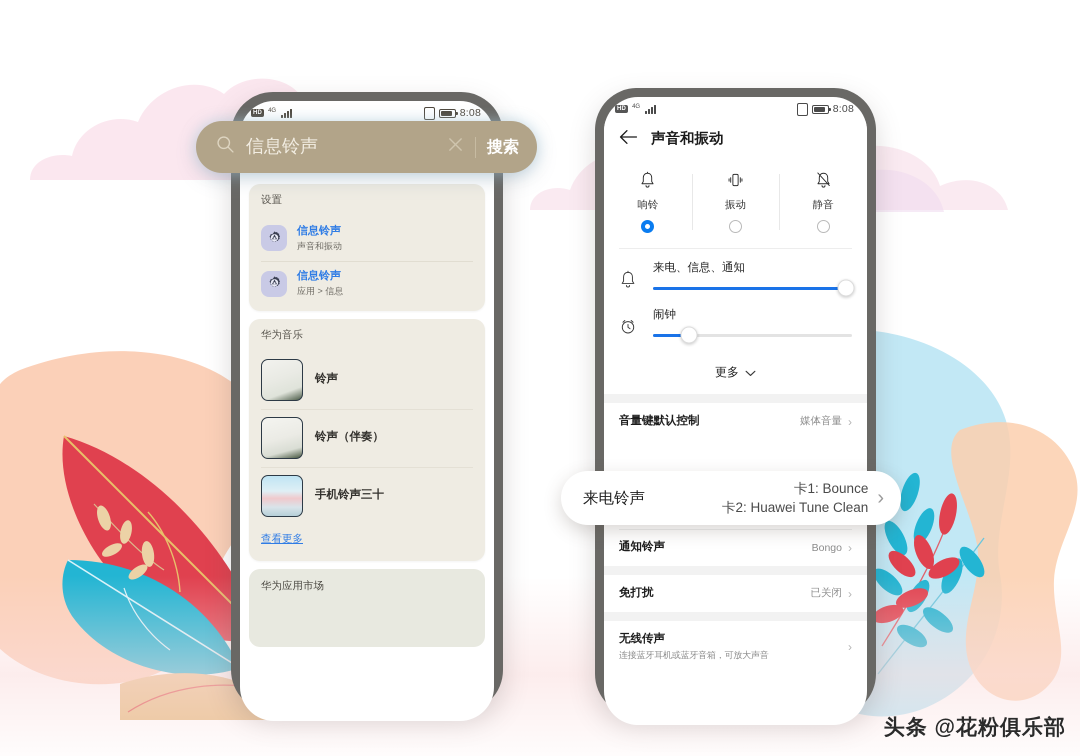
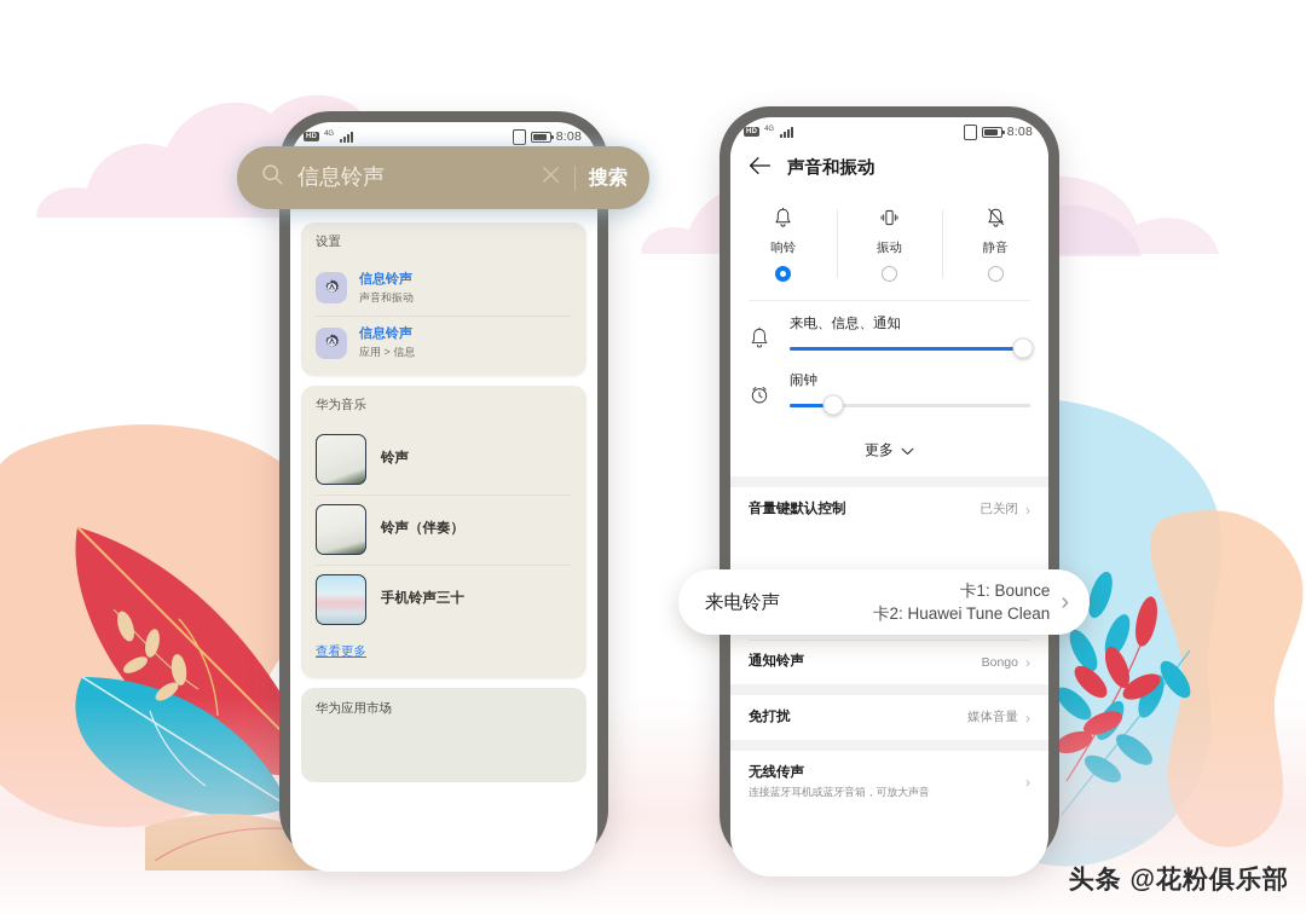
  8:08
  设置
  信息铃声
  声音和振动
  信息铃声
  应用 > 信息
  华为音乐
  铃声
  铃声（伴奏）
  手机铃声三十
  查看更多
  华为应用市场
  8:08
  声音和振动
  响铃
  振动
  静音
  来电、信息、通知
  闹钟
  更多
  音量键默认控制
- 媒体音量
+ 已关闭
  ›
  通知铃声
  Bongo
  ›
  免打扰
- 已关闭
+ 媒体音量
  ›
  无线传声
  连接蓝牙耳机或蓝牙音箱，可放大声音
  ›
  信息铃声
  搜索
  来电铃声
  卡1: Bounce
  卡2: Huawei Tune Clean
  ›
  头条 @花粉俱乐部
